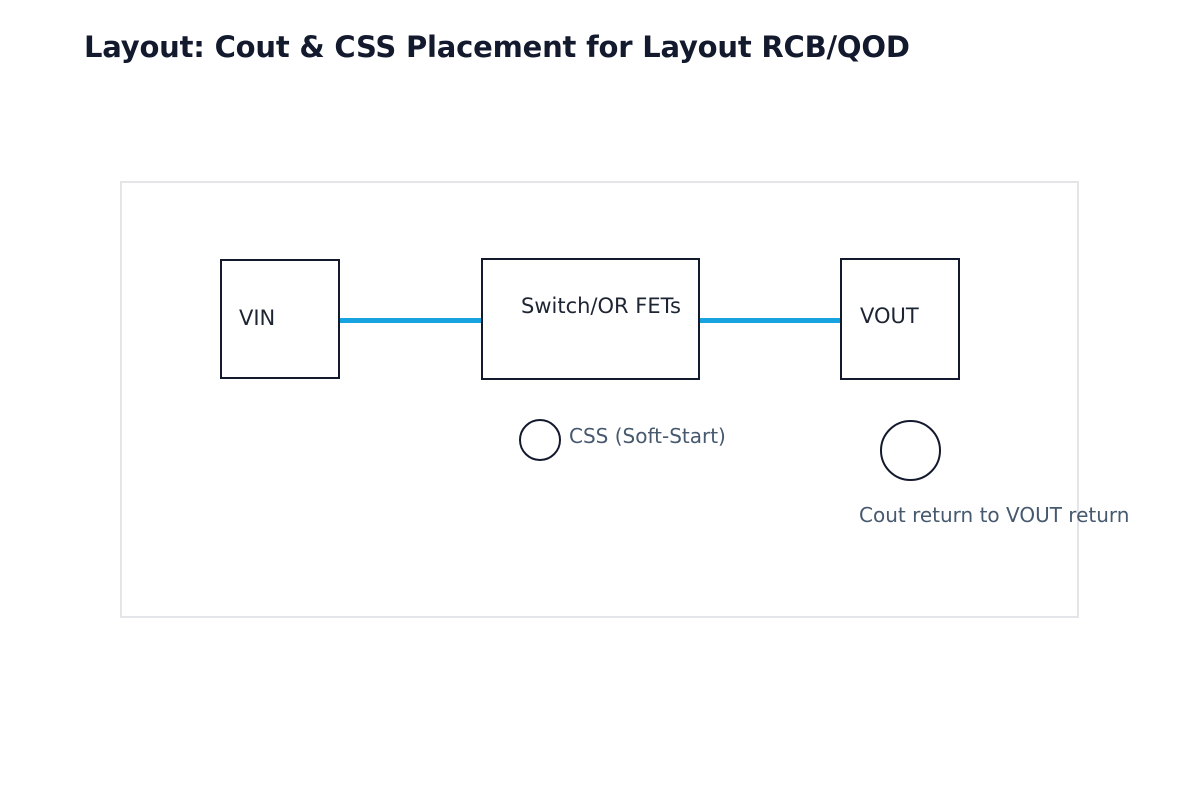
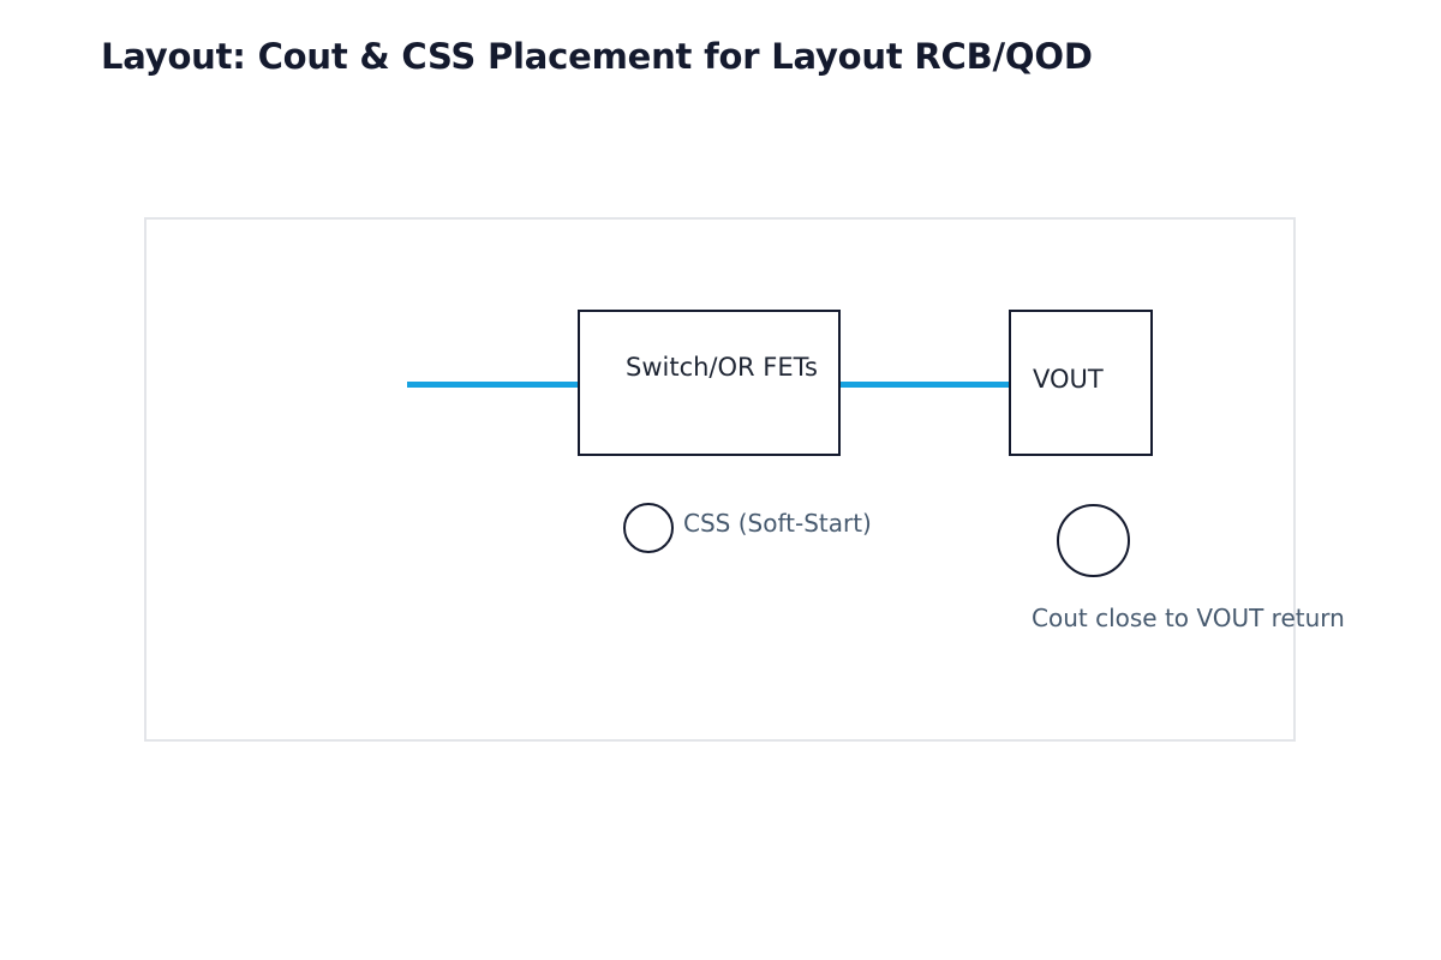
  Layout: Cout & CSS Placement for Layout RCB/QOD
- VIN
  Switch/OR FETs
  VOUT
  CSS (Soft-Start)
- Cout return to VOUT return
+ Cout close to VOUT return
